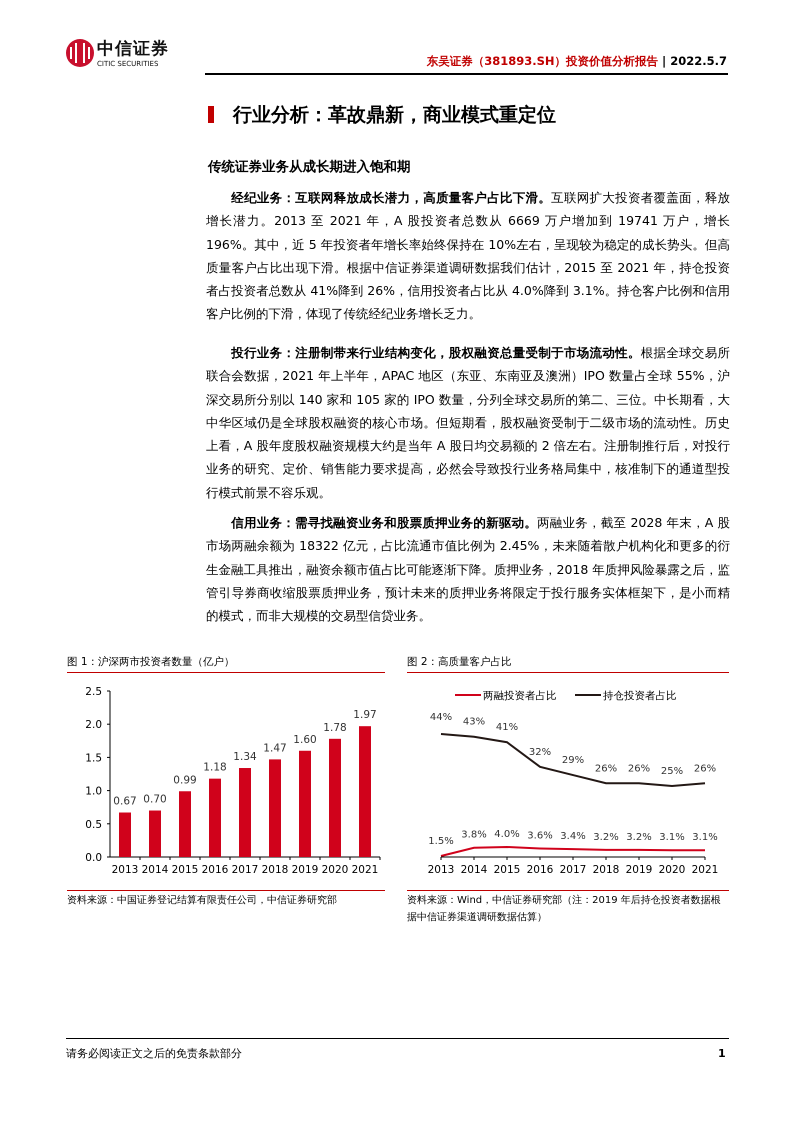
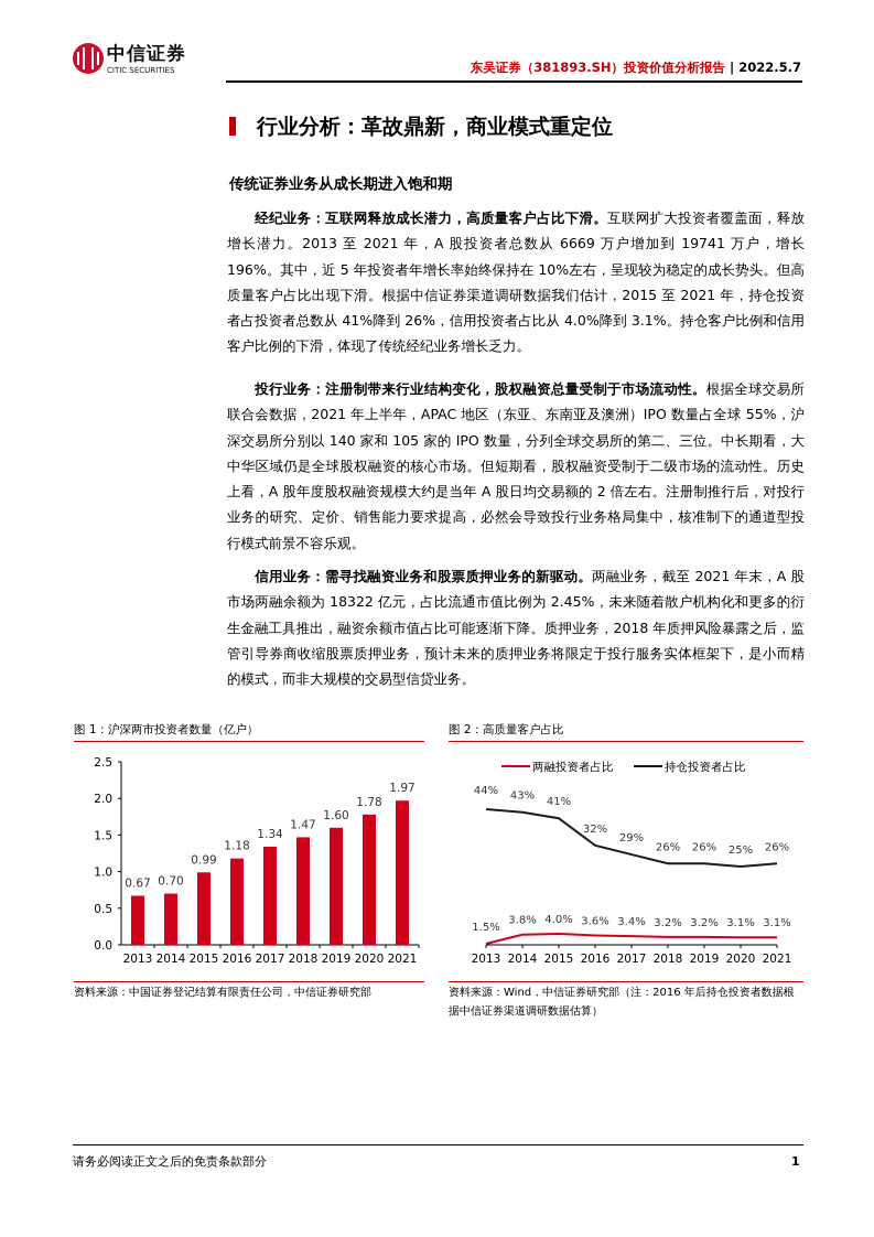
  中信证券
  CITIC SECURITIES
  东吴证券（381893.SH）投资价值分析报告 | 2022.5.7
  行业分析：革故鼎新，商业模式重定位
  传统证券业务从成长期进入饱和期
  经纪业务：互联网释放成长潜力，高质量客户占比下滑。互联网扩大投资者覆盖面，释放增长潜力。2013 至 2021 年，A 股投资者总数从 6669 万户增加到 19741 万户，增长 196%。其中，近 5 年投资者年增长率始终保持在 10%左右，呈现较为稳定的成长势头。但高质量客户占比出现下滑。根据中信证券渠道调研数据我们估计，2015 至 2021 年，持仓投资者占投资者总数从 41%降到 26%，信用投资者占比从 4.0%降到 3.1%。持仓客户比例和信用客户比例的下滑，体现了传统经纪业务增长乏力。
  投行业务：注册制带来行业结构变化，股权融资总量受制于市场流动性。根据全球交易所联合会数据，2021 年上半年，APAC 地区（东亚、东南亚及澳洲）IPO 数量占全球 55%，沪深交易所分别以 140 家和 105 家的 IPO 数量，分列全球交易所的第二、三位。中长期看，大中华区域仍是全球股权融资的核心市场。但短期看，股权融资受制于二级市场的流动性。历史上看，A 股年度股权融资规模大约是当年 A 股日均交易额的 2 倍左右。注册制推行后，对投行业务的研究、定价、销售能力要求提高，必然会导致投行业务格局集中，核准制下的通道型投行模式前景不容乐观。
- 信用业务：需寻找融资业务和股票质押业务的新驱动。两融业务，截至 2028 年末，A 股市场两融余额为 18322 亿元，占比流通市值比例为 2.45%，未来随着散户机构化和更多的衍生金融工具推出，融资余额市值占比可能逐渐下降。质押业务，2018 年质押风险暴露之后，监管引导券商收缩股票质押业务，预计未来的质押业务将限定于投行服务实体框架下，是小而精的模式，而非大规模的交易型信贷业务。
+ 信用业务：需寻找融资业务和股票质押业务的新驱动。两融业务，截至 2021 年末，A 股市场两融余额为 18322 亿元，占比流通市值比例为 2.45%，未来随着散户机构化和更多的衍生金融工具推出，融资余额市值占比可能逐渐下降。质押业务，2018 年质押风险暴露之后，监管引导券商收缩股票质押业务，预计未来的质押业务将限定于投行服务实体框架下，是小而精的模式，而非大规模的交易型信贷业务。
  图 1：沪深两市投资者数量（亿户）
  0.0
  0.5
  1.0
  1.5
  2.0
  2.5
  0.67
  2013
  0.70
  2014
  0.99
  2015
  1.18
  2016
  1.34
  2017
  1.47
  2018
  1.60
  2019
  1.78
  2020
  1.97
  2021
  资料来源：中国证券登记结算有限责任公司，中信证券研究部
  图 2：高质量客户占比
  两融投资者占比
  持仓投资者占比
  1.5%
  3.8%
  4.0%
  3.6%
  3.4%
  3.2%
  3.2%
  3.1%
  3.1%
  44%
  43%
  41%
  32%
  29%
  26%
  26%
  25%
  26%
  2013
  2014
  2015
  2016
  2017
  2018
  2019
  2020
  2021
- 资料来源：Wind，中信证券研究部（注：2019 年后持仓投资者数据根据中信证券渠道调研数据估算）
+ 资料来源：Wind，中信证券研究部（注：2016 年后持仓投资者数据根据中信证券渠道调研数据估算）
  请务必阅读正文之后的免责条款部分
  1
